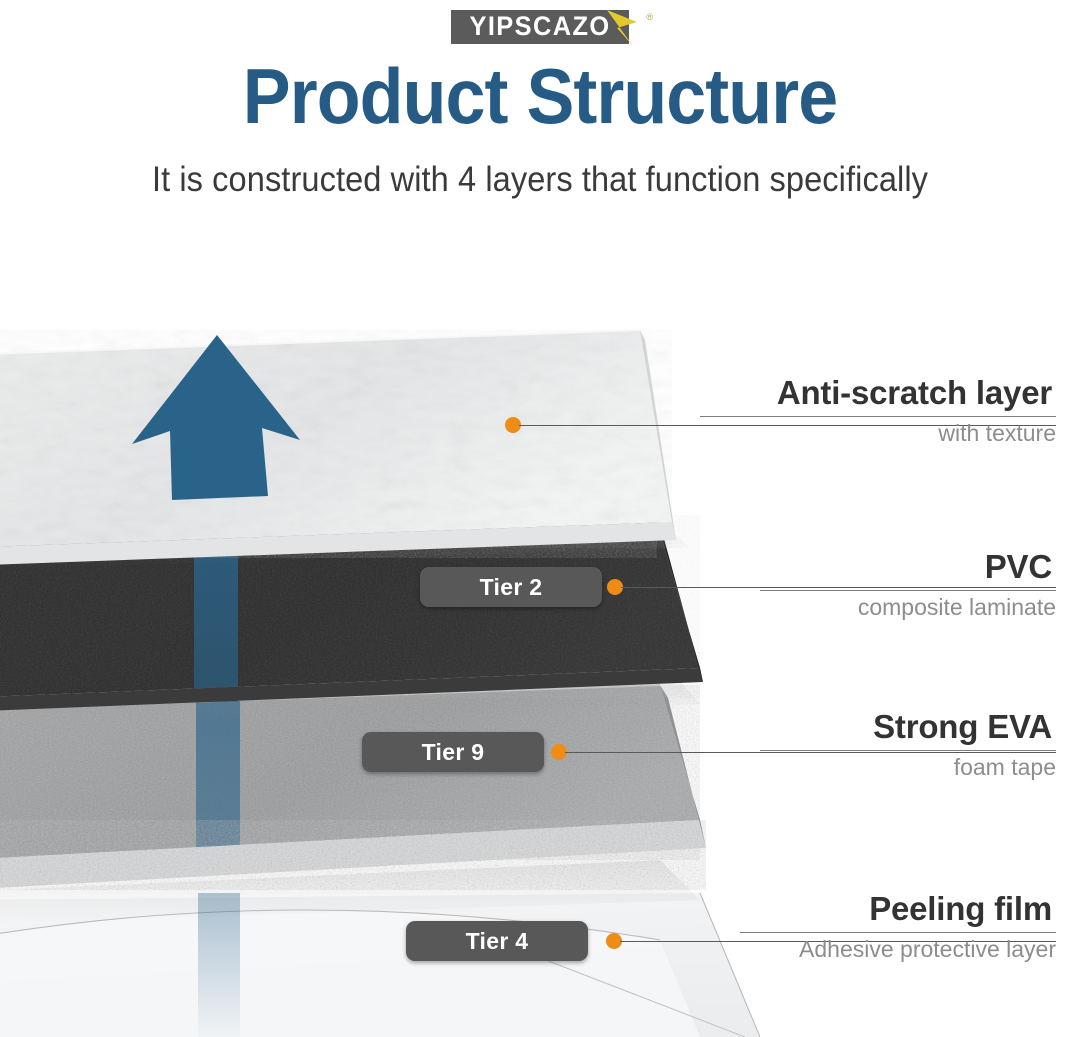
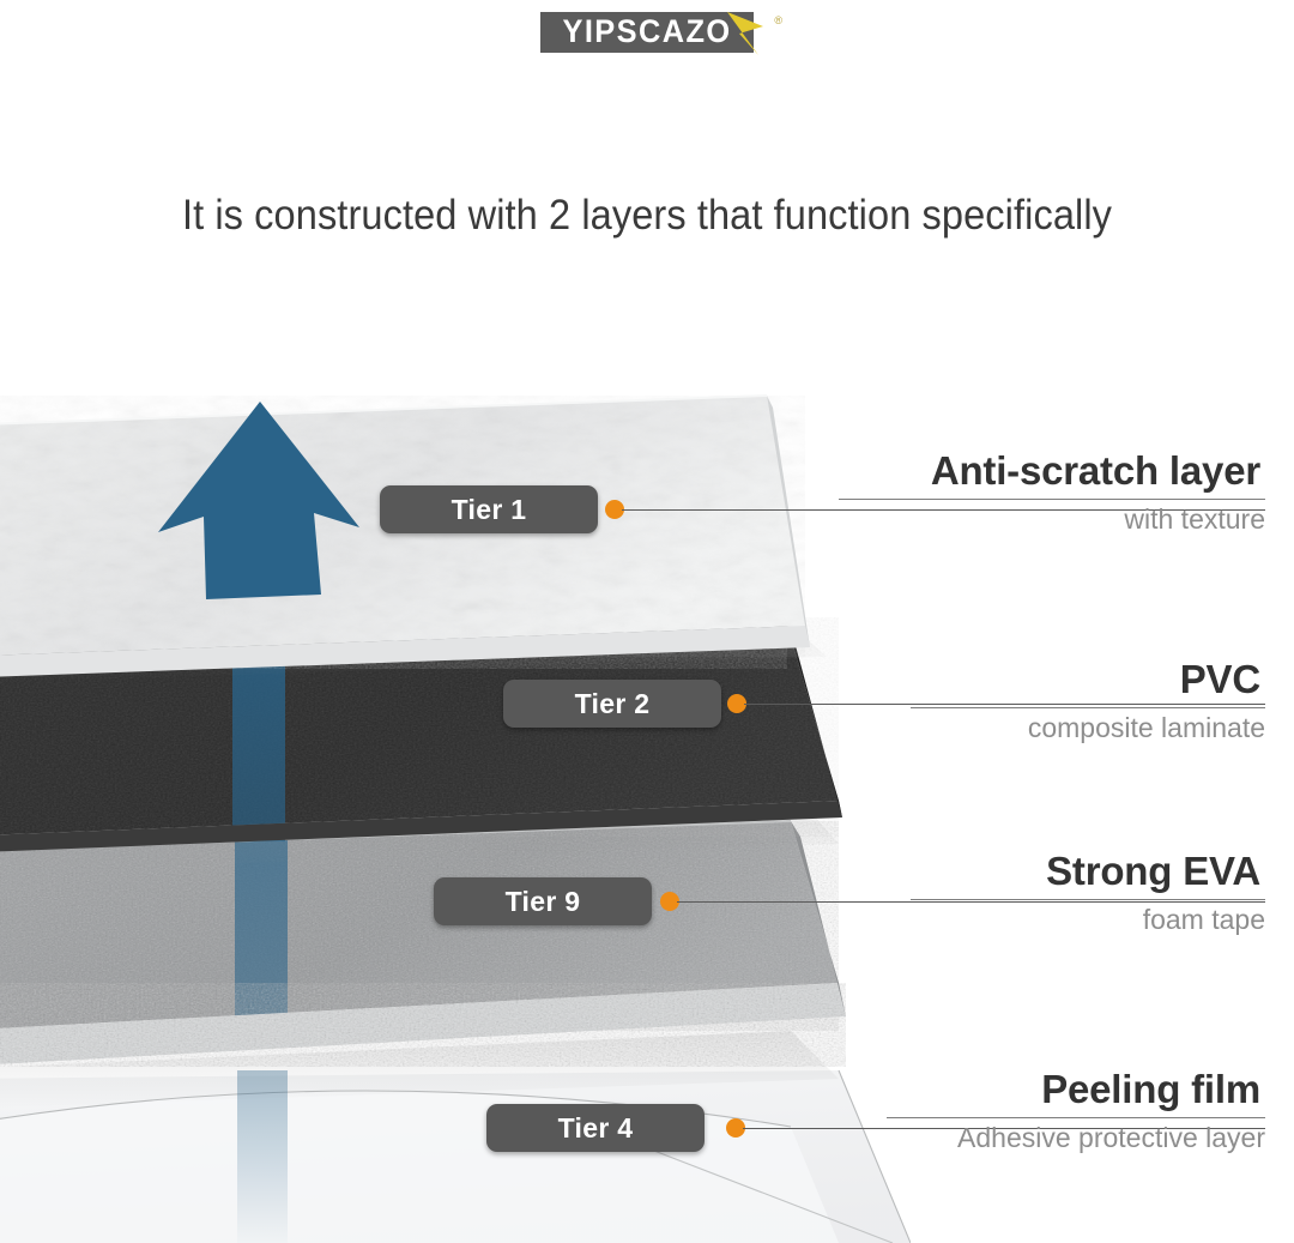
  YIPSCAZO
  ®
- Product Structure
- It is constructed with 4 layers that function specifically
+ It is constructed with 2 layers that function specifically
+ Tier 1
  Tier 2
  Tier 9
  Tier 4
  Anti-scratch layer
  with texture
  PVC
  composite laminate
  Strong EVA
  foam tape
  Peeling film
  Adhesive protective layer
